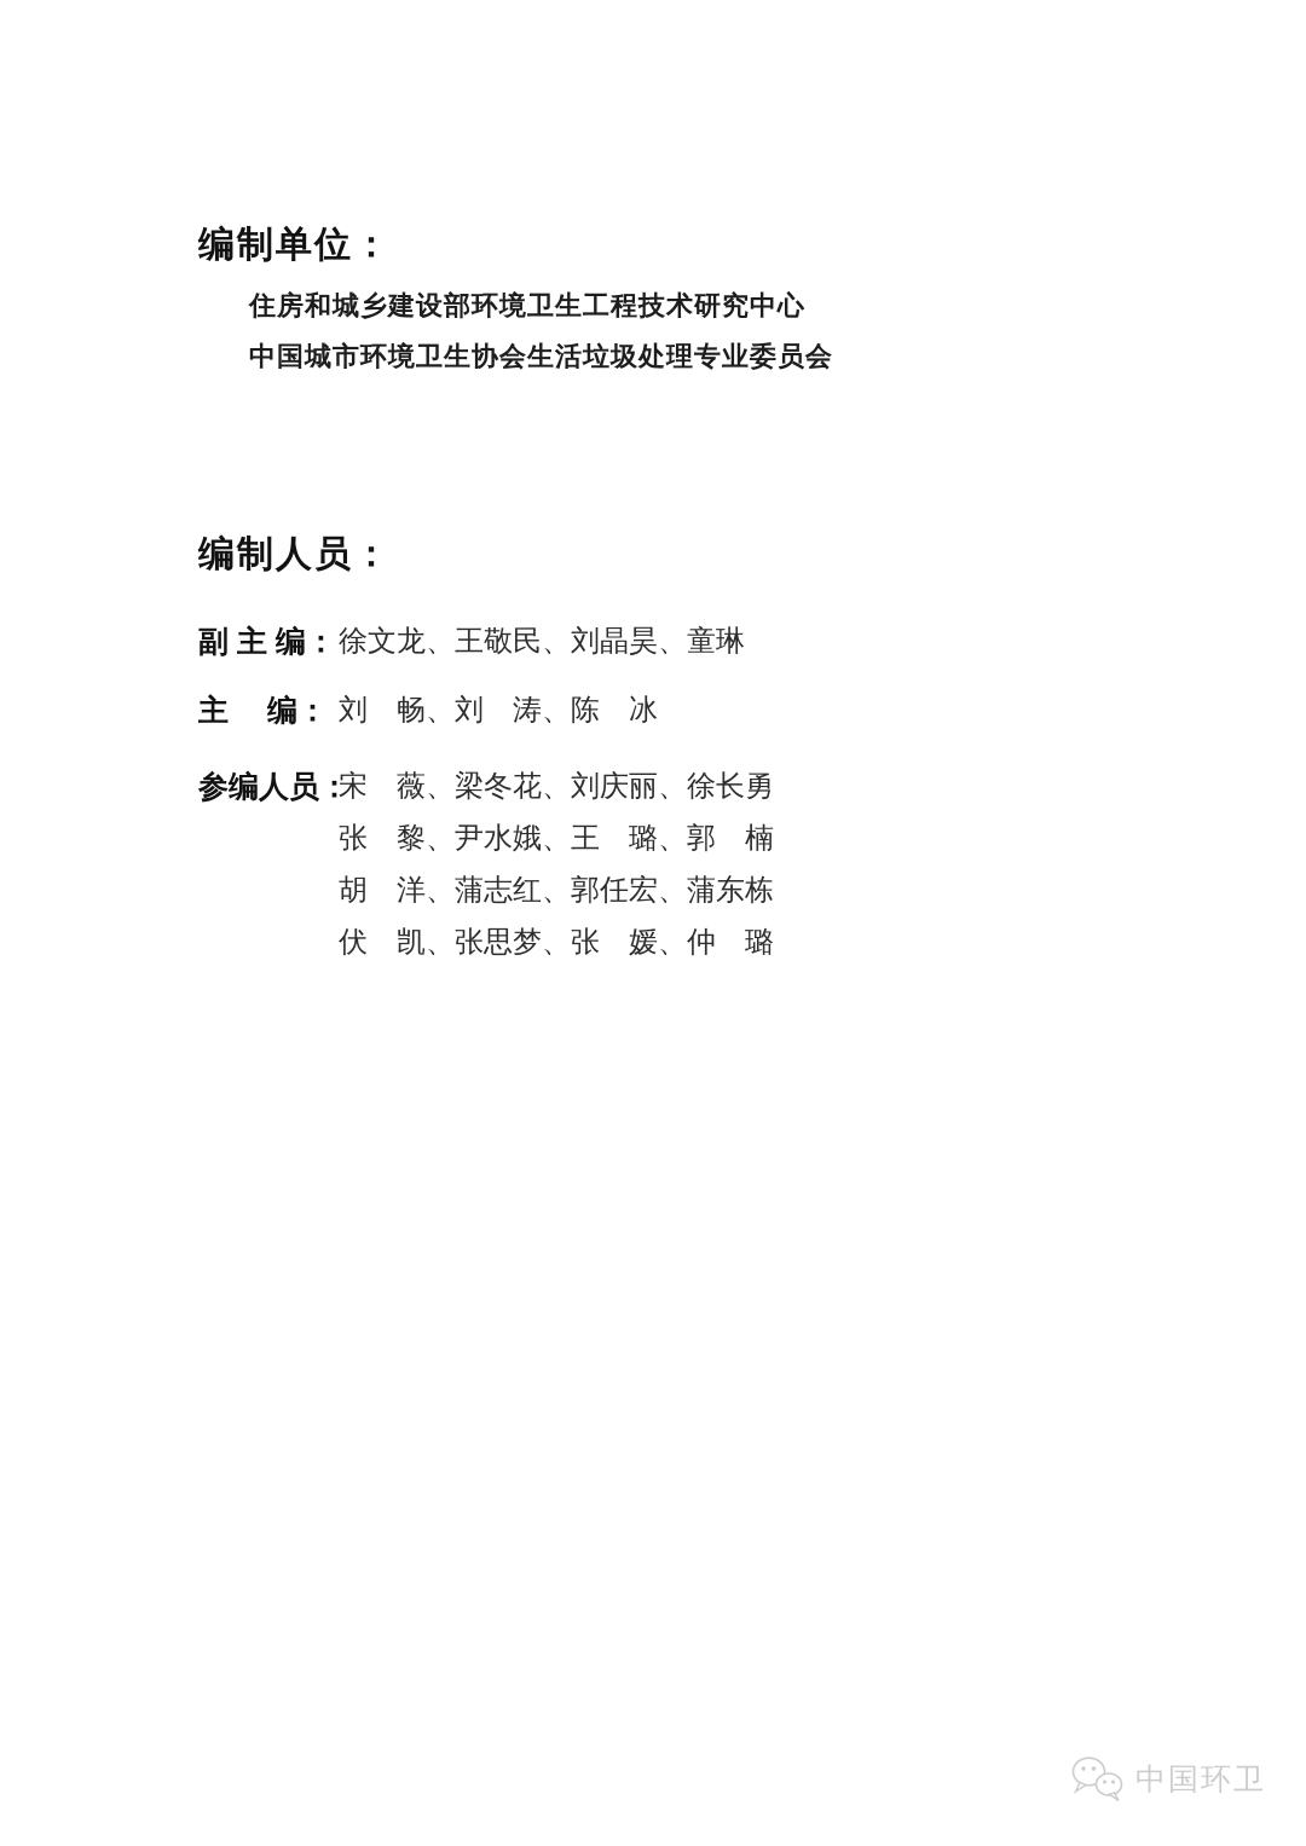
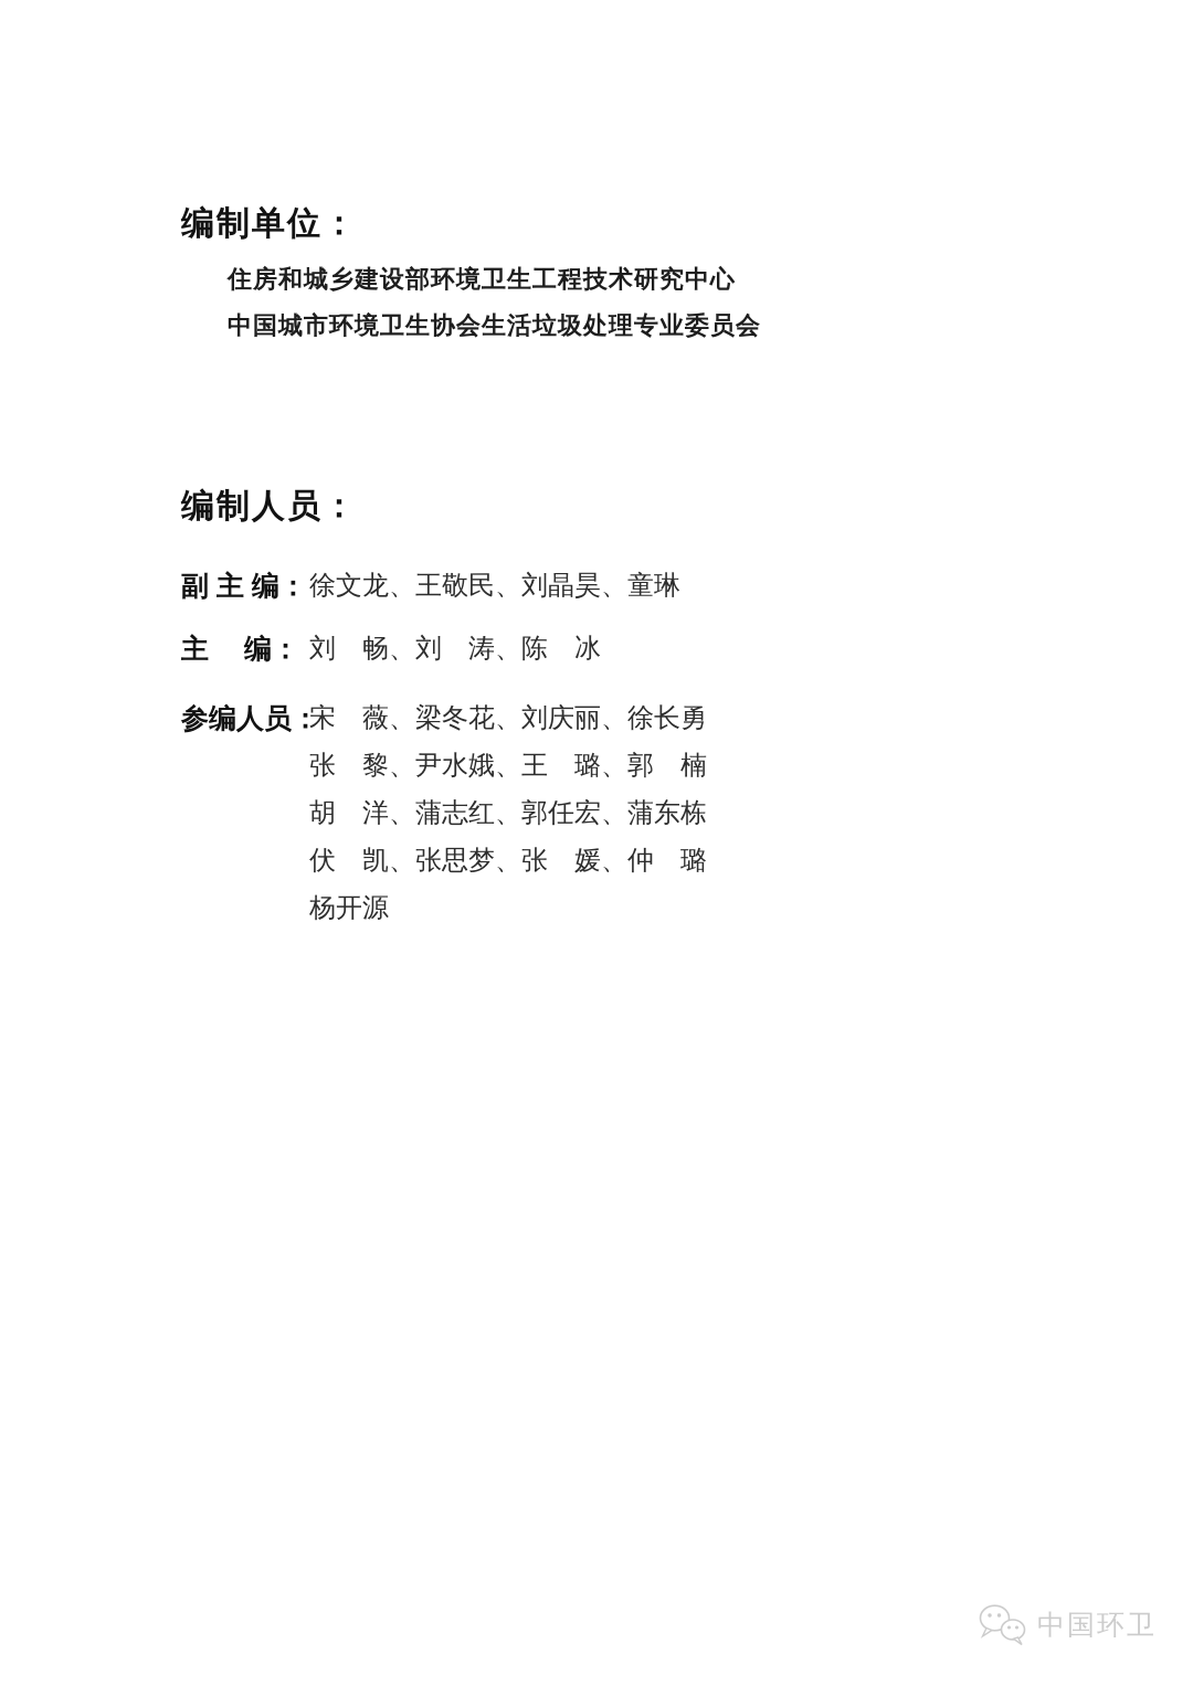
  编制单位：
  住房和城乡建设部环境卫生工程技术研究中心
  中国城市环境卫生协会生活垃圾处理专业委员会
  编制人员：
  副 主 编：
  徐文龙、王敬民、刘晶昊、童琳
  主 编：
  刘 畅、刘 涛、陈 冰
  参编人员：
  宋 薇、梁冬花、刘庆丽、徐长勇
  张 黎、尹水娥、王 璐、郭 楠
  胡 洋、蒲志红、郭任宏、蒲东栋
  伏 凯、张思梦、张 媛、仲 璐
+ 杨开源
  中国环卫
